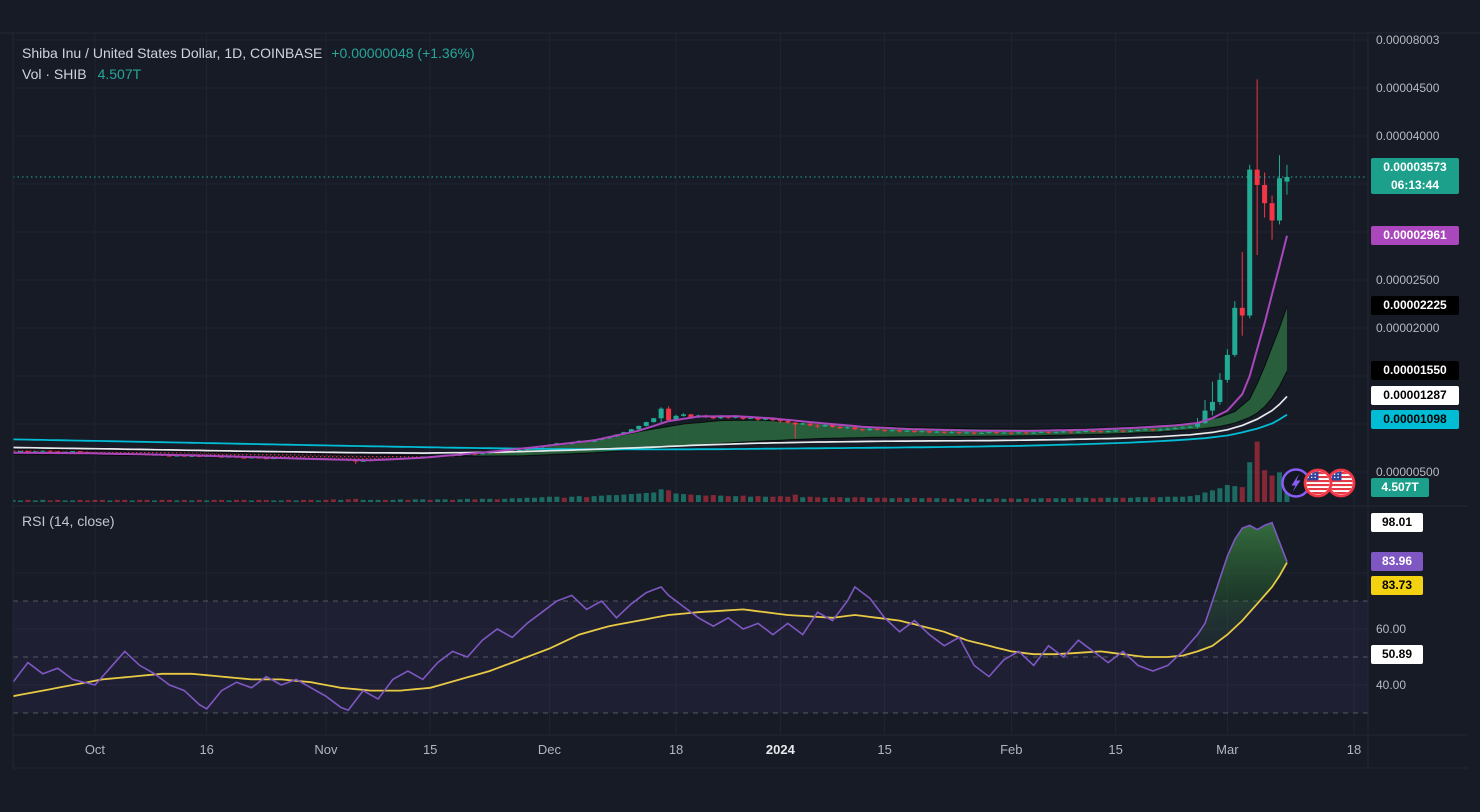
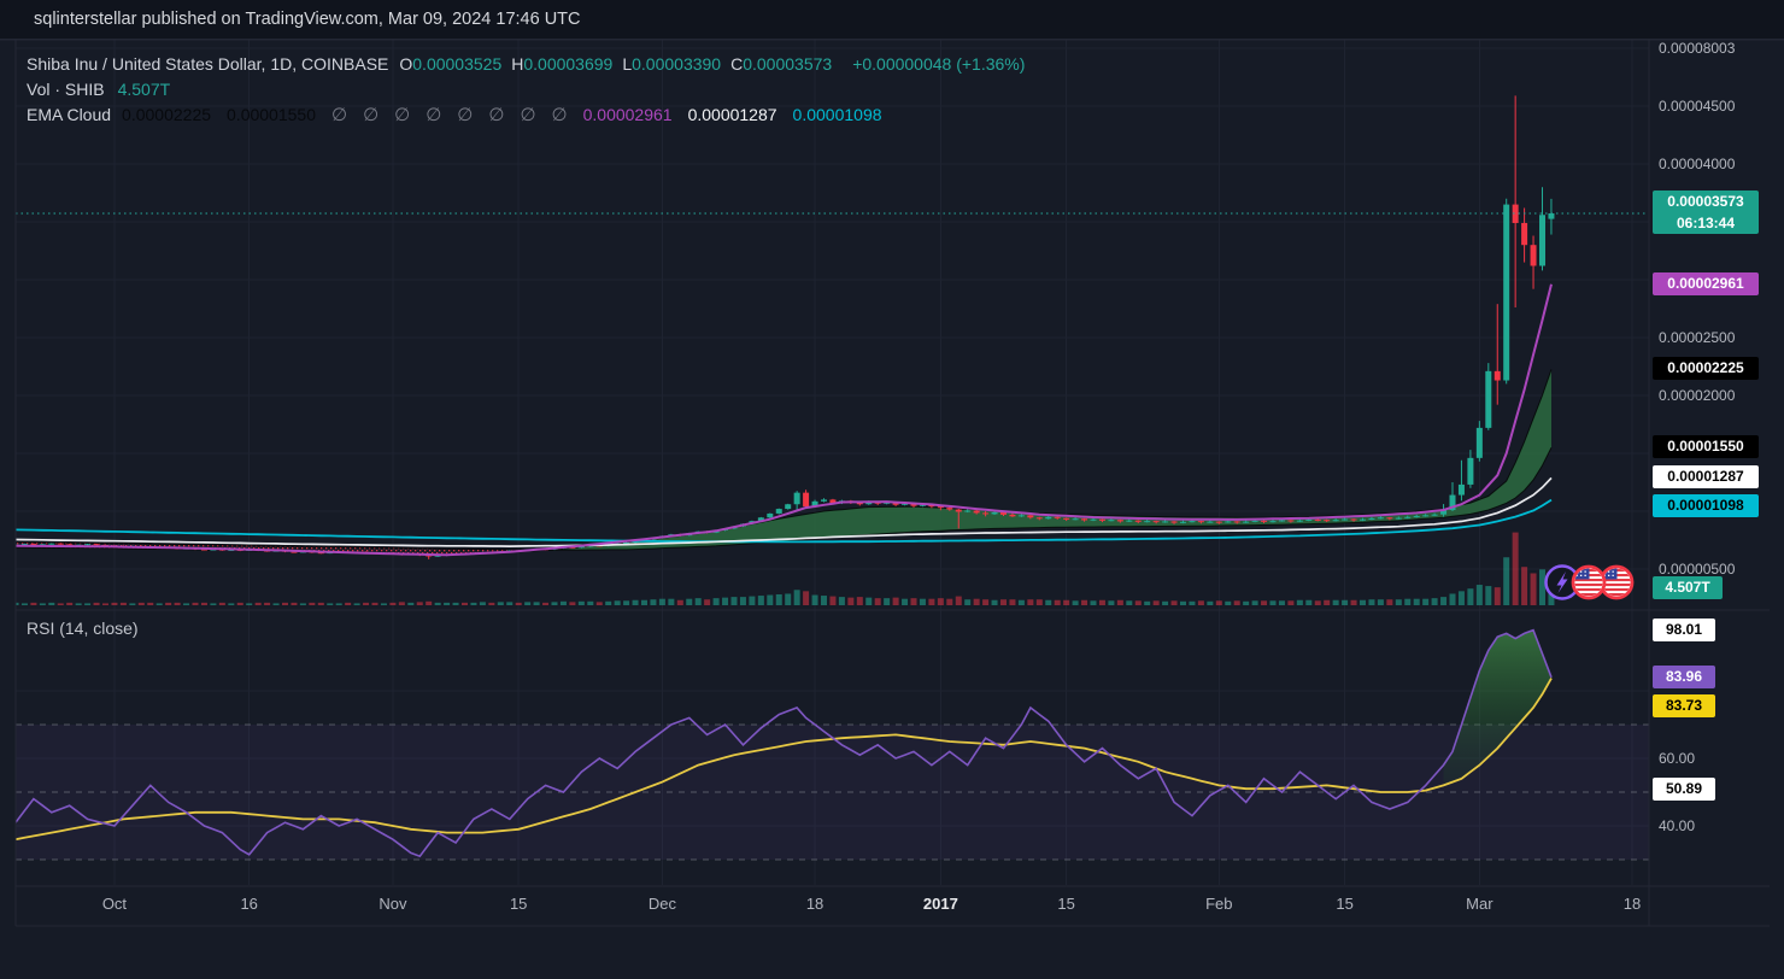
+ sqlinterstellar published on TradingView.com, Mar 09, 2024 17:46 UTC
  Shiba Inu / United States Dollar, 1D, COINBASE
+ O0.00003525 H0.00003699 L0.00003390 C0.00003573
  +0.00000048 (+1.36%)
  Vol · SHIB
  4.507T
+ EMA Cloud
+ 0.00002225 0.00001550 ∅ ∅ ∅ ∅ ∅ ∅ ∅ ∅ 0.00002961 0.00001287 0.00001098
  RSI (14, close)
  0.00008003
  0.00004500
  0.00004000
  0.00002500
  0.00002000
  0.00000500
  0.00003573
  06:13:44
  0.00002961
  0.00002225
  0.00001550
  0.00001287
  0.00001098
  4.507T
  60.00
  40.00
  98.01
  83.96
  83.73
  50.89
  Oct
  16
  Nov
  15
  Dec
  18
- 2024
+ 2017
  15
  Feb
  15
  Mar
  18
